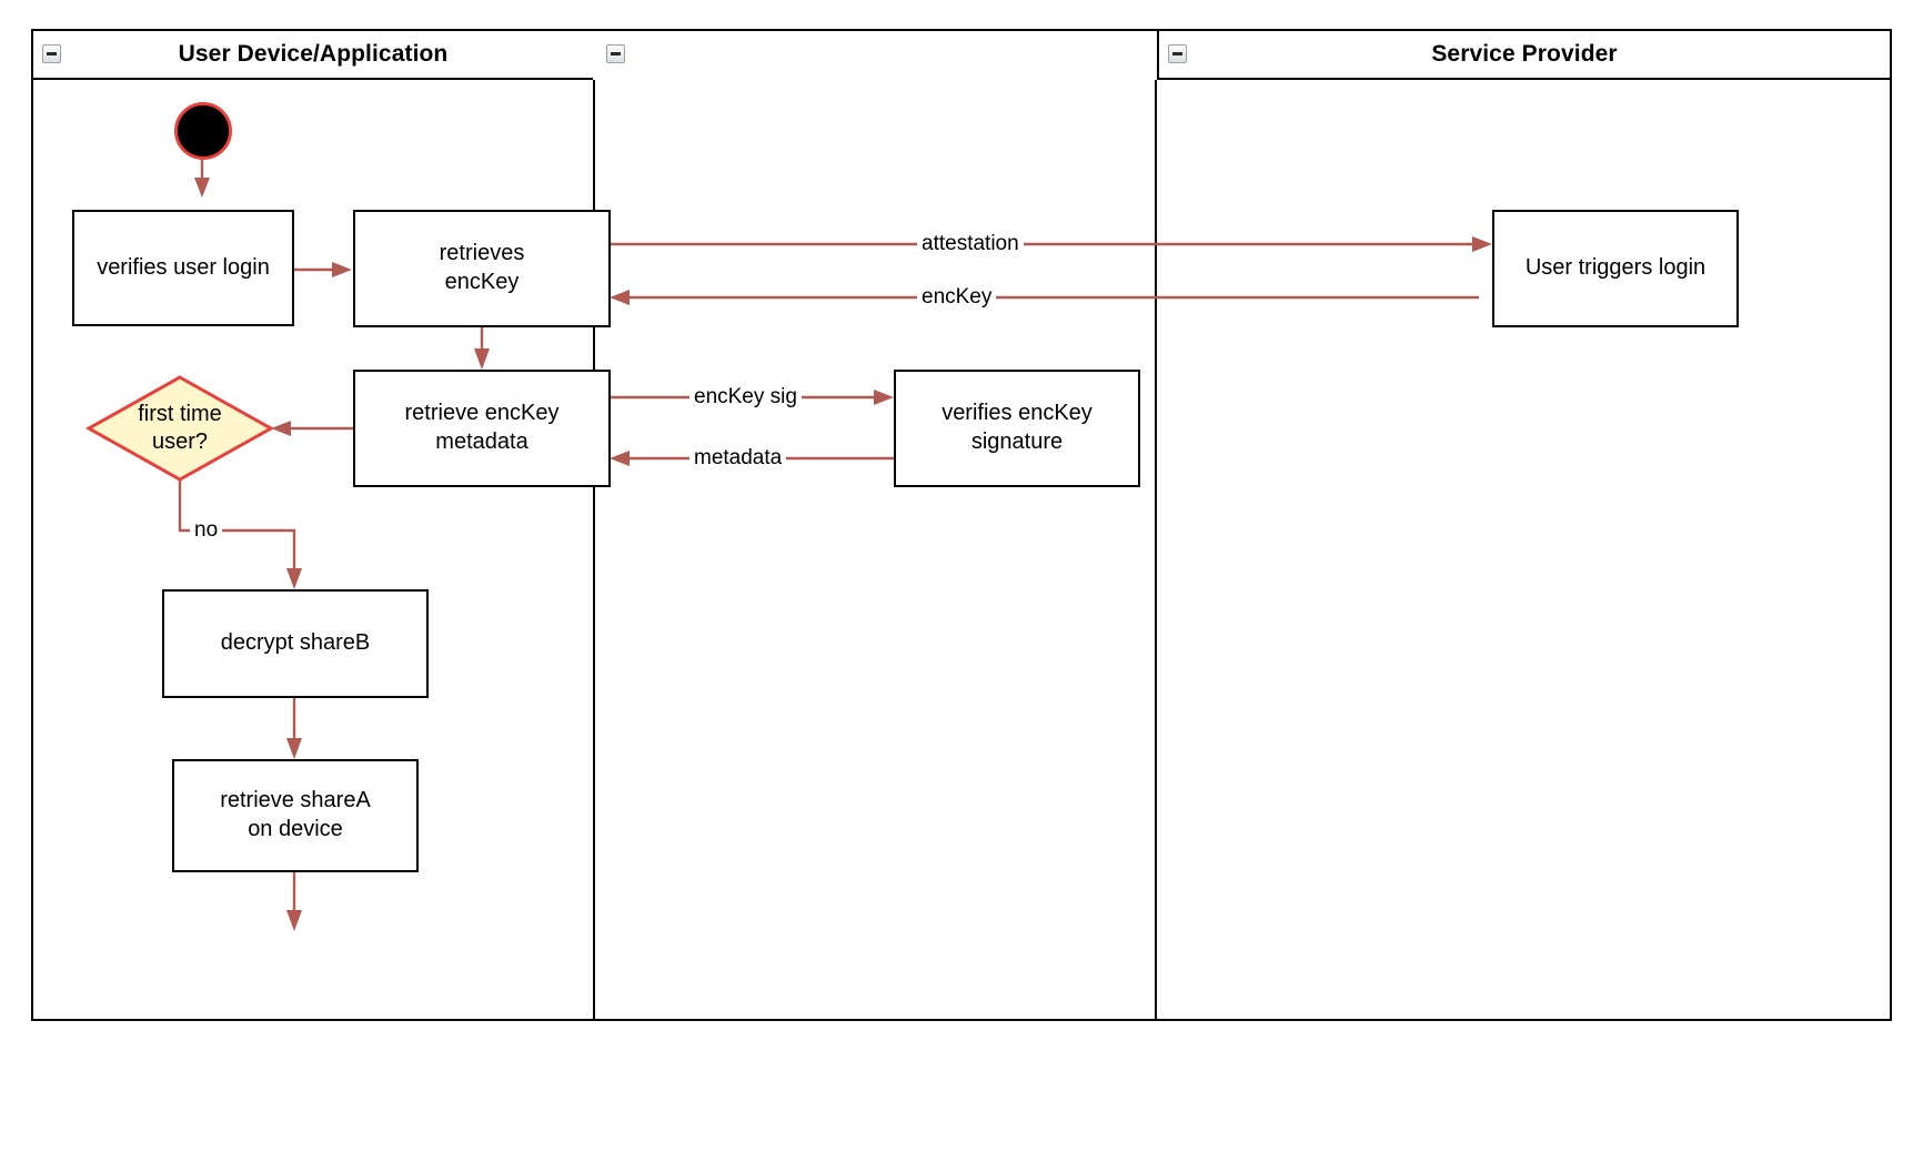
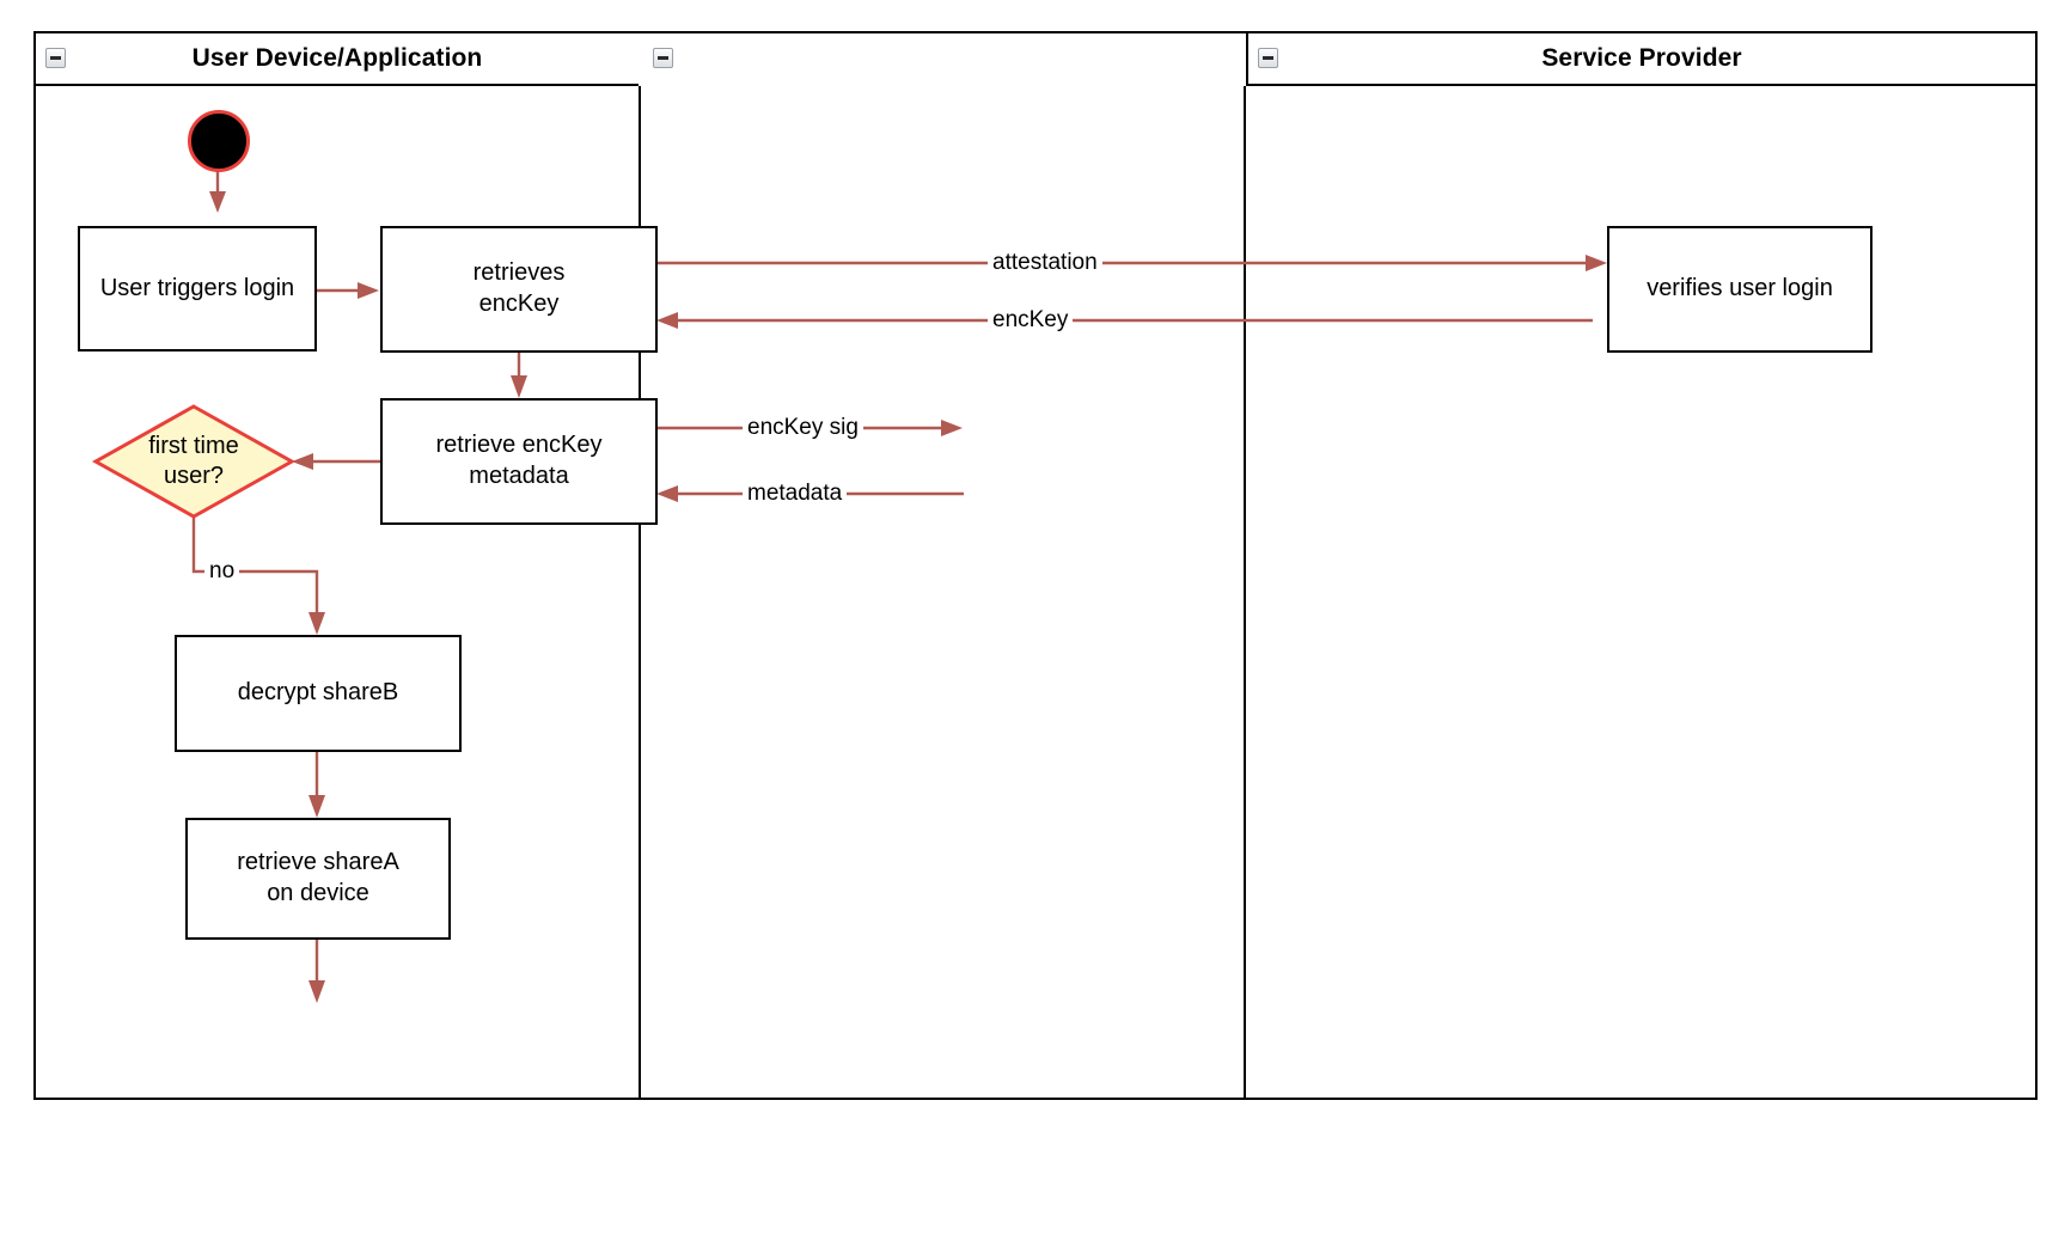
  User Device/Application
  Service Provider
- verifies user login
+ User triggers login
  retrieves
  encKey
  retrieve encKey
  metadata
  first time
  user?
  decrypt shareB
  retrieve shareA
  on device
- verifies encKey
- signature
- User triggers login
+ verifies user login
  attestation
  encKey
  encKey sig
  metadata
  no
